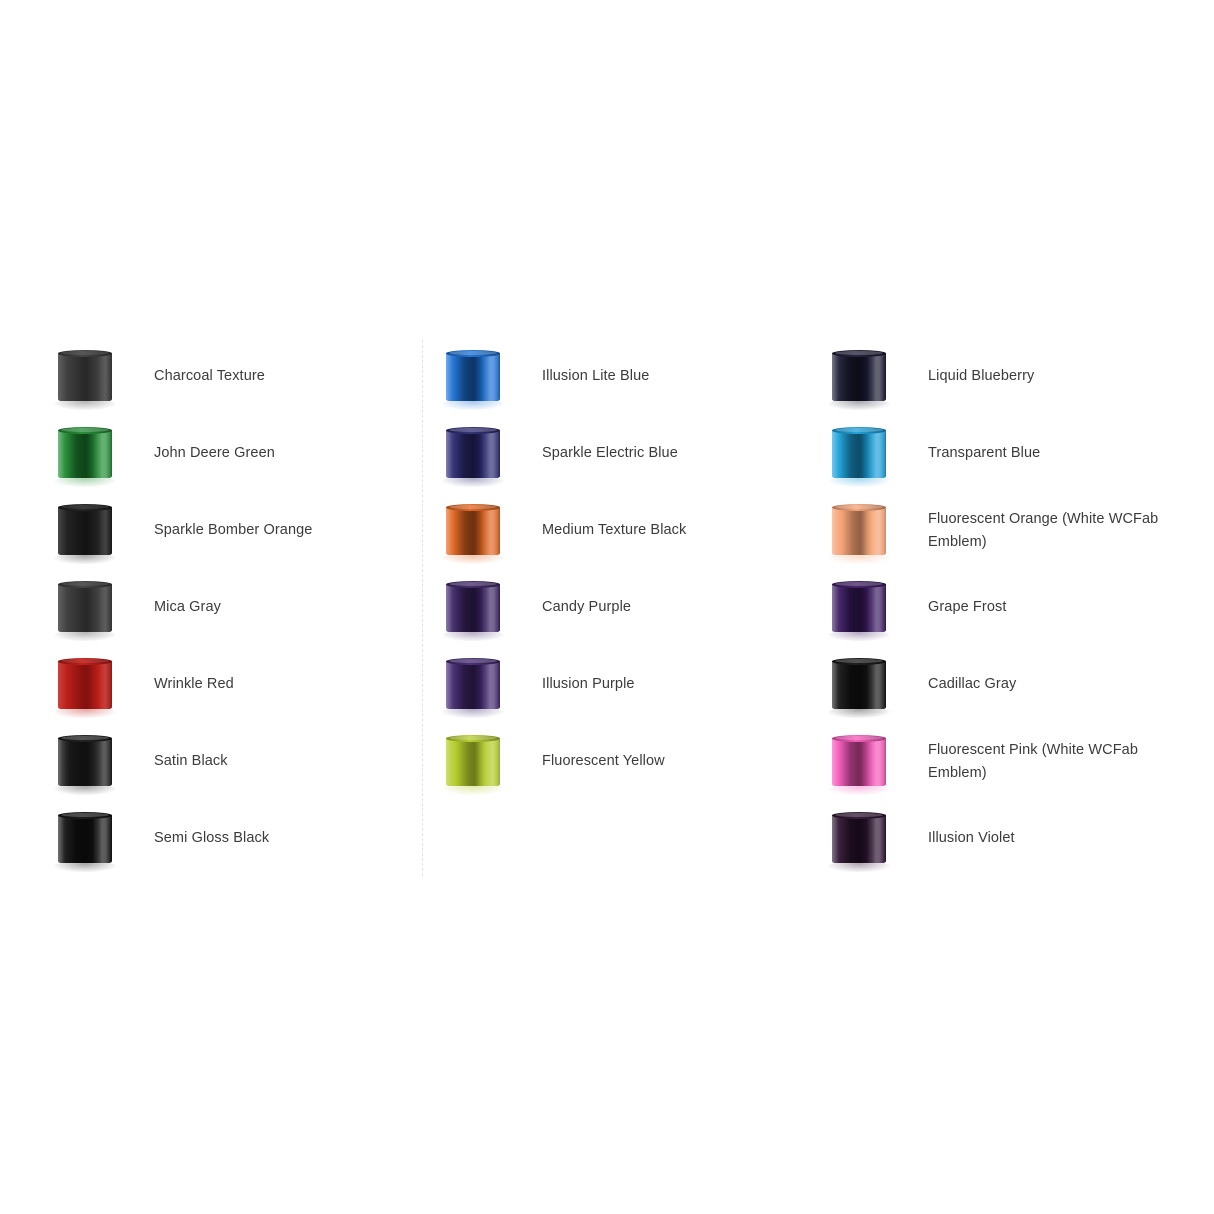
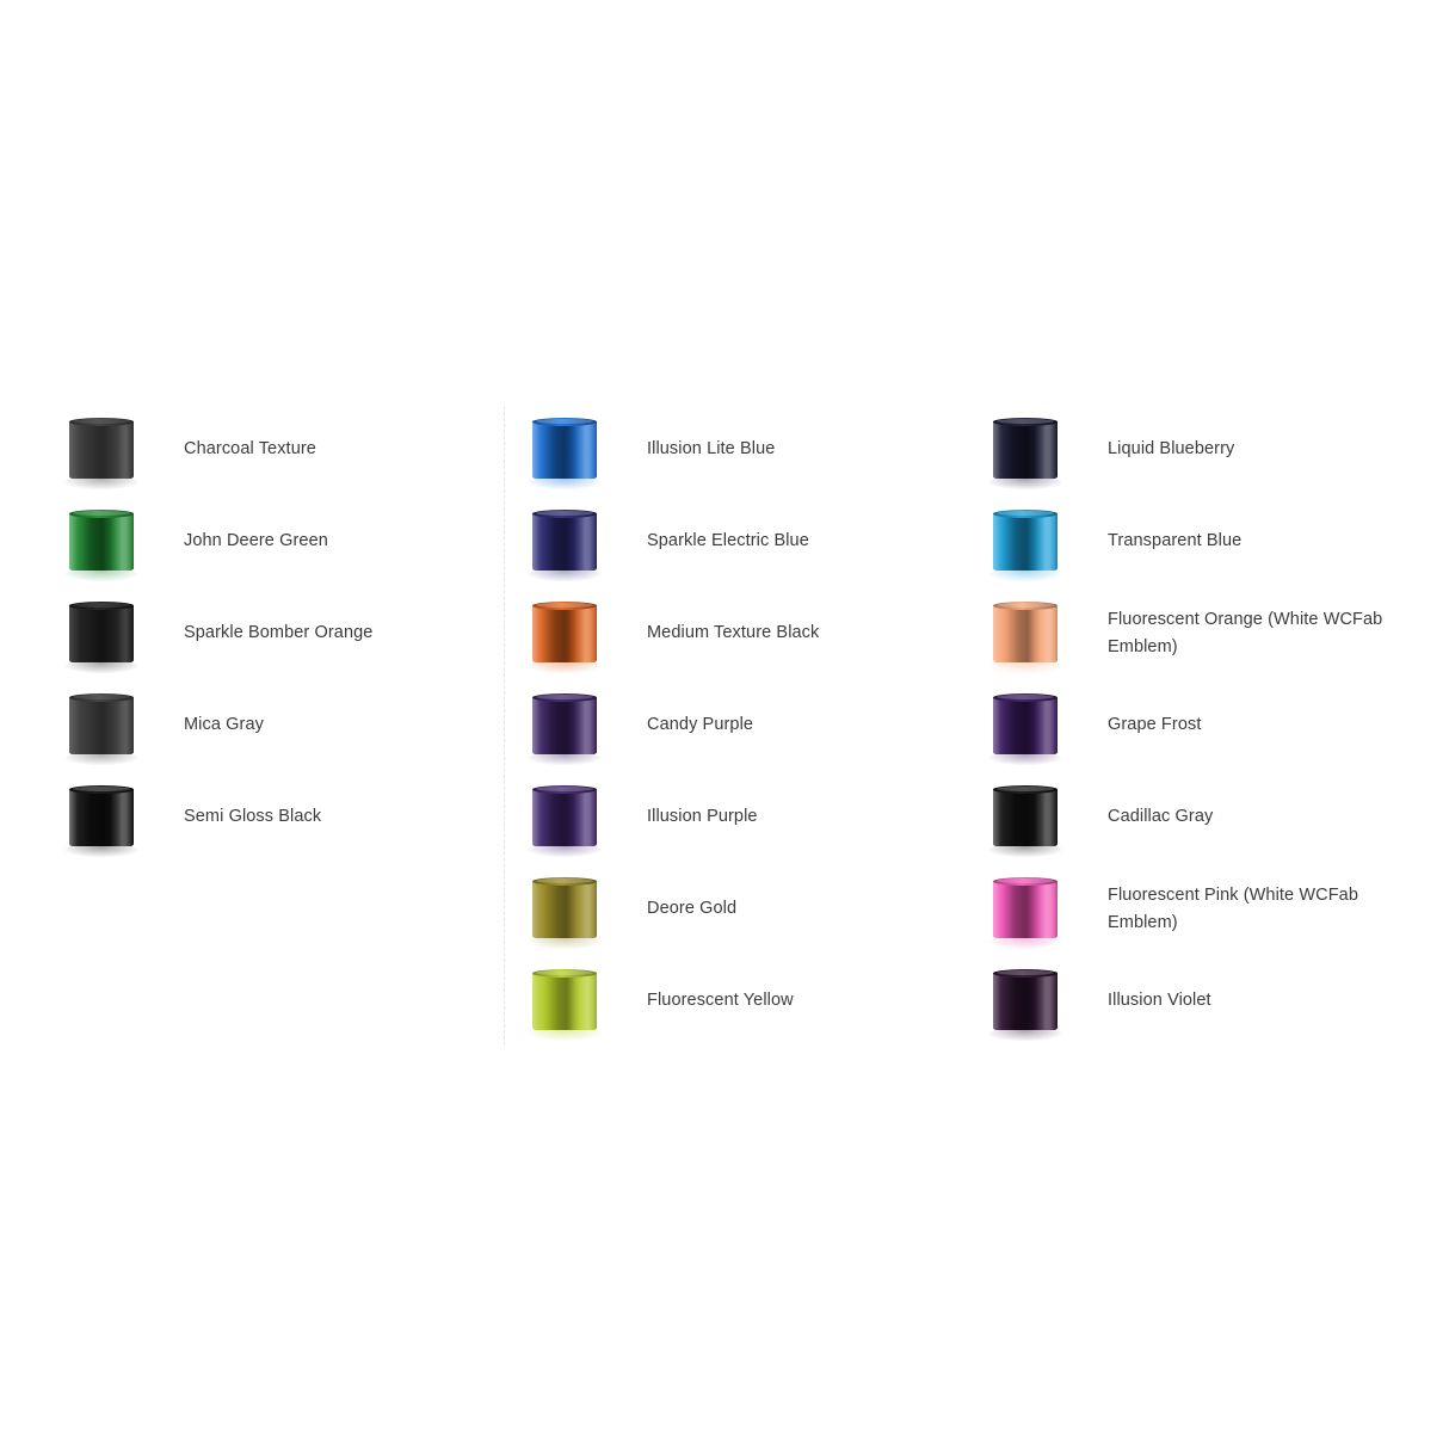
  Charcoal Texture
  John Deere Green
  Sparkle Bomber Orange
  Mica Gray
- Wrinkle Red
- Satin Black
  Semi Gloss Black
  Illusion Lite Blue
  Sparkle Electric Blue
  Medium Texture Black
  Candy Purple
  Illusion Purple
+ Deore Gold
  Fluorescent Yellow
  Liquid Blueberry
  Transparent Blue
  Fluorescent Orange (White WCFab Emblem)
  Grape Frost
  Cadillac Gray
  Fluorescent Pink (White WCFab Emblem)
  Illusion Violet
